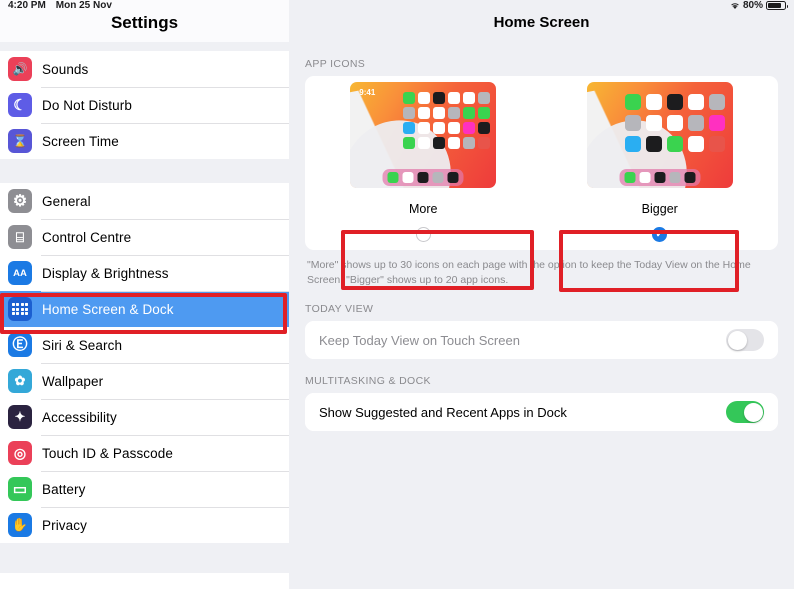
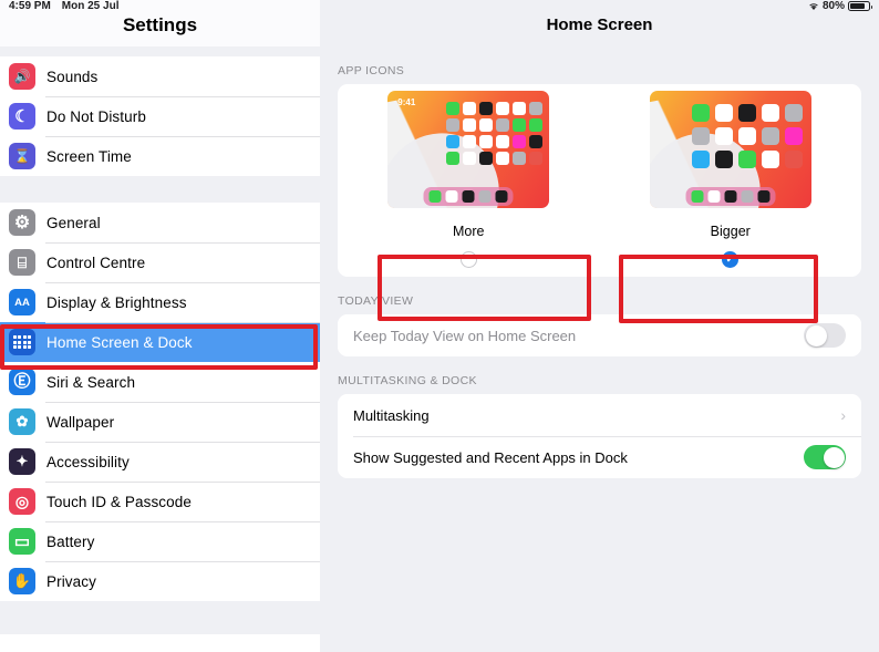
- 4:20 PM
+ 4:59 PM
- Mon 25 Nov
+ Mon 25 Jul
  80%
  Settings
  Sounds
  Do Not Disturb
  Screen Time
  General
  Control Centre
  Display & Brightness
  Home Screen & Dock
  Siri & Search
  Wallpaper
  Accessibility
  Touch ID & Passcode
  Battery
  Privacy
  Home Screen
  APP ICONS
  9:41
  More
  Bigger
- "More" shows up to 30 icons on each page with the option to keep the Today View on the Home Screen. "Bigger" shows up to 20 app icons.
  TODAY VIEW
- Keep Today View on Touch Screen
+ Keep Today View on Home Screen
  MULTITASKING & DOCK
+ Multitasking
+ ›
  Show Suggested and Recent Apps in Dock
